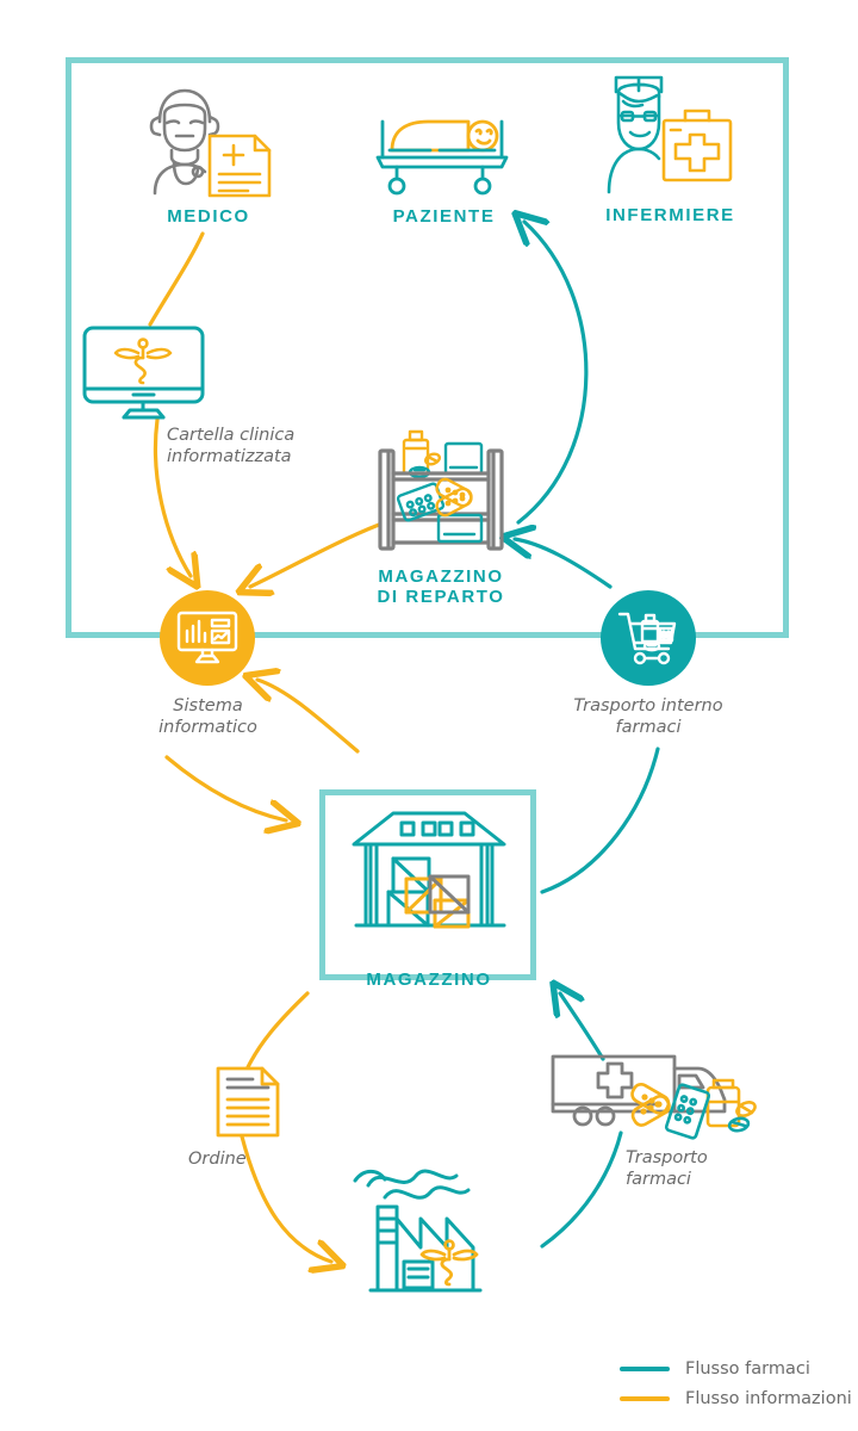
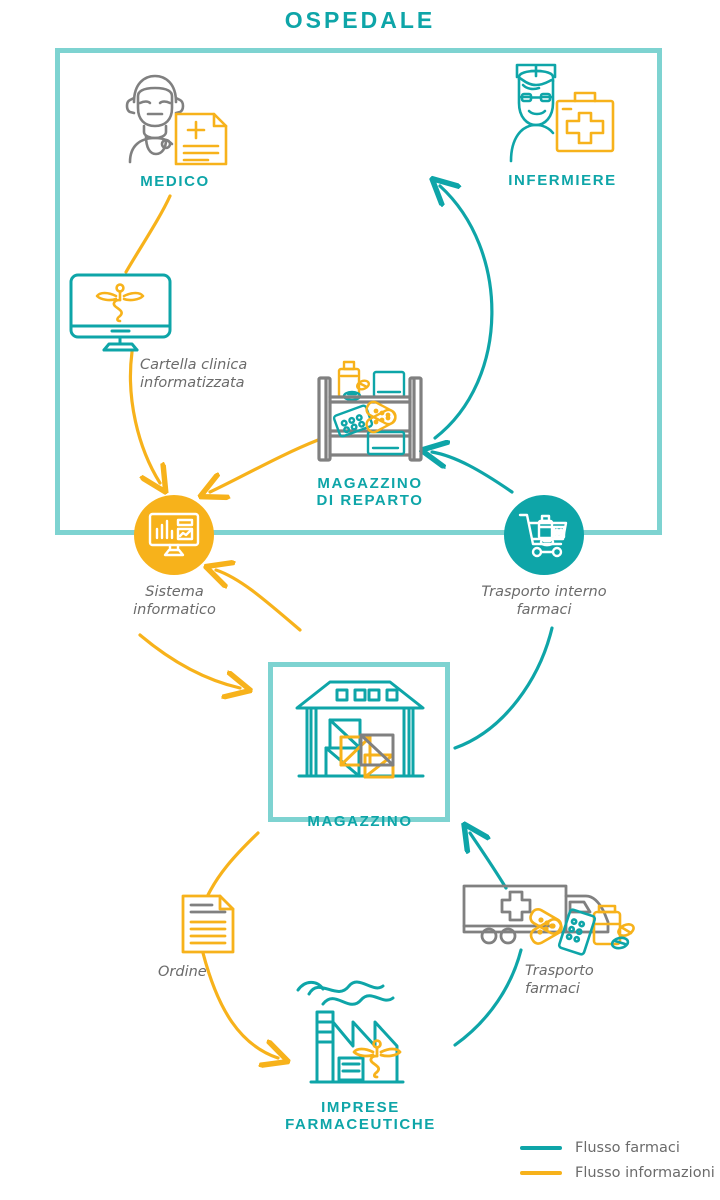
+ OSPEDALE
  MEDICO
- PAZIENTE
  INFERMIERE
  Cartella clinica
  informatizzata
  MAGAZZINO
  DI REPARTO
  Sistema
  informatico
  Trasporto interno
  farmaci
  MAGAZZINO
  Ordine
  Trasporto
  farmaci
+ IMPRESE
+ FARMACEUTICHE
  Flusso farmaci
  Flusso informazioni
